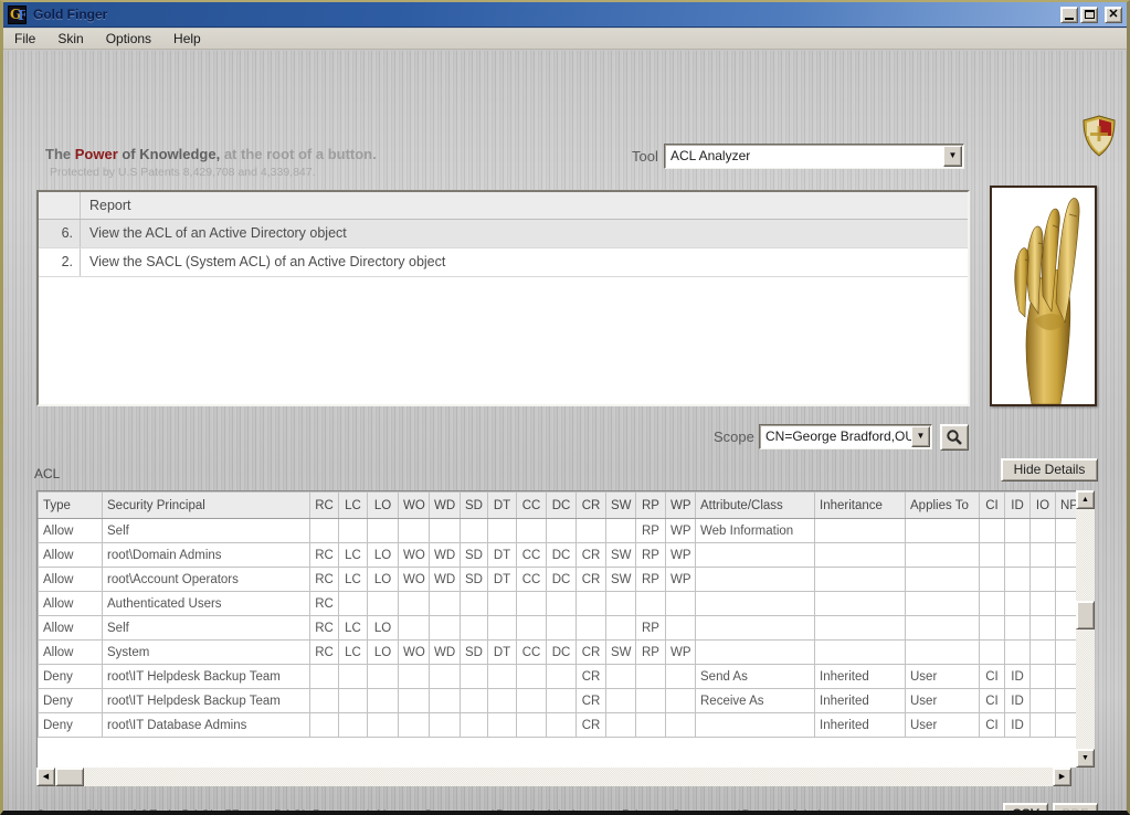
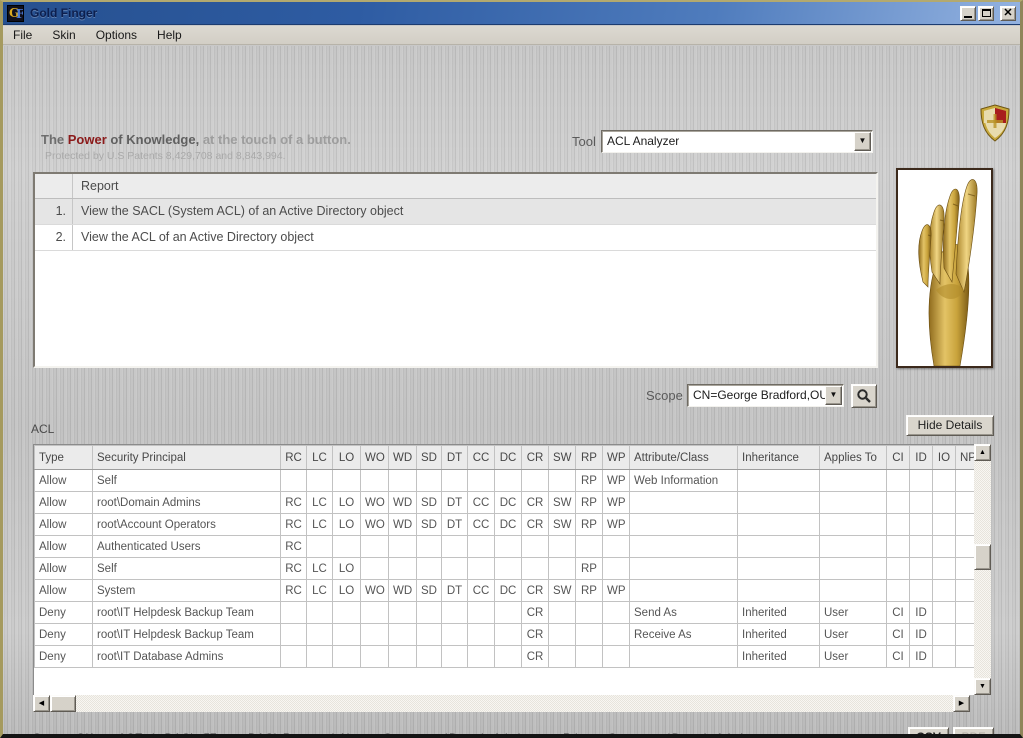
  G
  F
  Gold Finger
  ✕
  File Skin Options Help
- The Power of Knowledge, at the root of a button.
+ The Power of Knowledge, at the touch of a button.
- Protected by U.S Patents 8,429,708 and 4,339,847.
+ Protected by U.S Patents 8,429,708 and 8,843,994.
  Tool
  ACL Analyzer
  ▼
  Report
- 6.
+ 1.
- View the ACL of an Active Directory object
+ View the SACL (System ACL) of an Active Directory object
  2.
- View the SACL (System ACL) of an Active Directory object
+ View the ACL of an Active Directory object
  Scope
  CN=George Bradford,OU
  ▼
  ACL
  Hide Details
  Type	Security Principal	RC	LC	LO	WO	WD	SD	DT	CC	DC	CR	SW	RP	WP	Attribute/Class	Inheritance	Applies To	CI	ID	IO	NP
  Allow	Self												RP	WP	Web Information
  Allow	root\Domain Admins	RC	LC	LO	WO	WD	SD	DT	CC	DC	CR	SW	RP	WP
  Allow	root\Account Operators	RC	LC	LO	WO	WD	SD	DT	CC	DC	CR	SW	RP	WP
  Allow	Authenticated Users	RC
  Allow	Self	RC	LC	LO									RP
  Allow	System	RC	LC	LO	WO	WD	SD	DT	CC	DC	CR	SW	RP	WP
  Deny	root\IT Helpdesk Backup Team										CR				Send As	Inherited	User	CI	ID
  Deny	root\IT Helpdesk Backup Team										CR				Receive As	Inherited	User	CI	ID
  Deny	root\IT Database Admins										CR					Inherited	User	CI	ID
